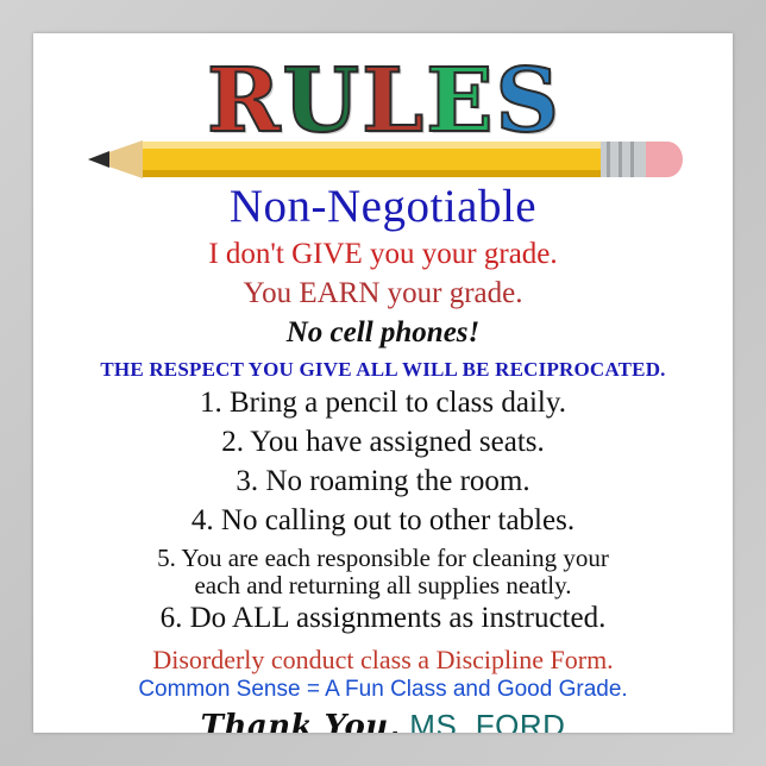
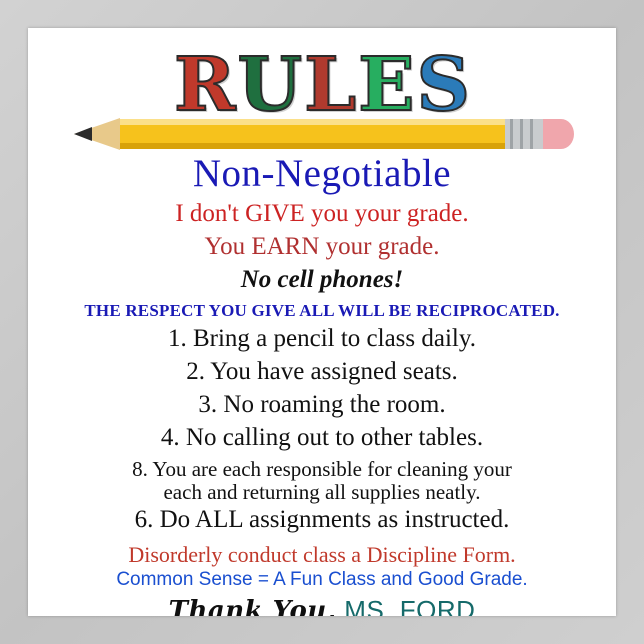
  RULES
  Non-Negotiable
  I don't GIVE you your grade.
  You EARN your grade.
  No cell phones!
  THE RESPECT YOU GIVE ALL WILL BE RECIPROCATED.
  1. Bring a pencil to class daily.
  2. You have assigned seats.
  3. No roaming the room.
  4. No calling out to other tables.
- 5. You are each responsible for cleaning your
+ 8. You are each responsible for cleaning your
  each and returning all supplies neatly.
  6. Do ALL assignments as instructed.
  Disorderly conduct class a Discipline Form.
  Common Sense = A Fun Class and Good Grade.
  Thank You, MS. FORD
